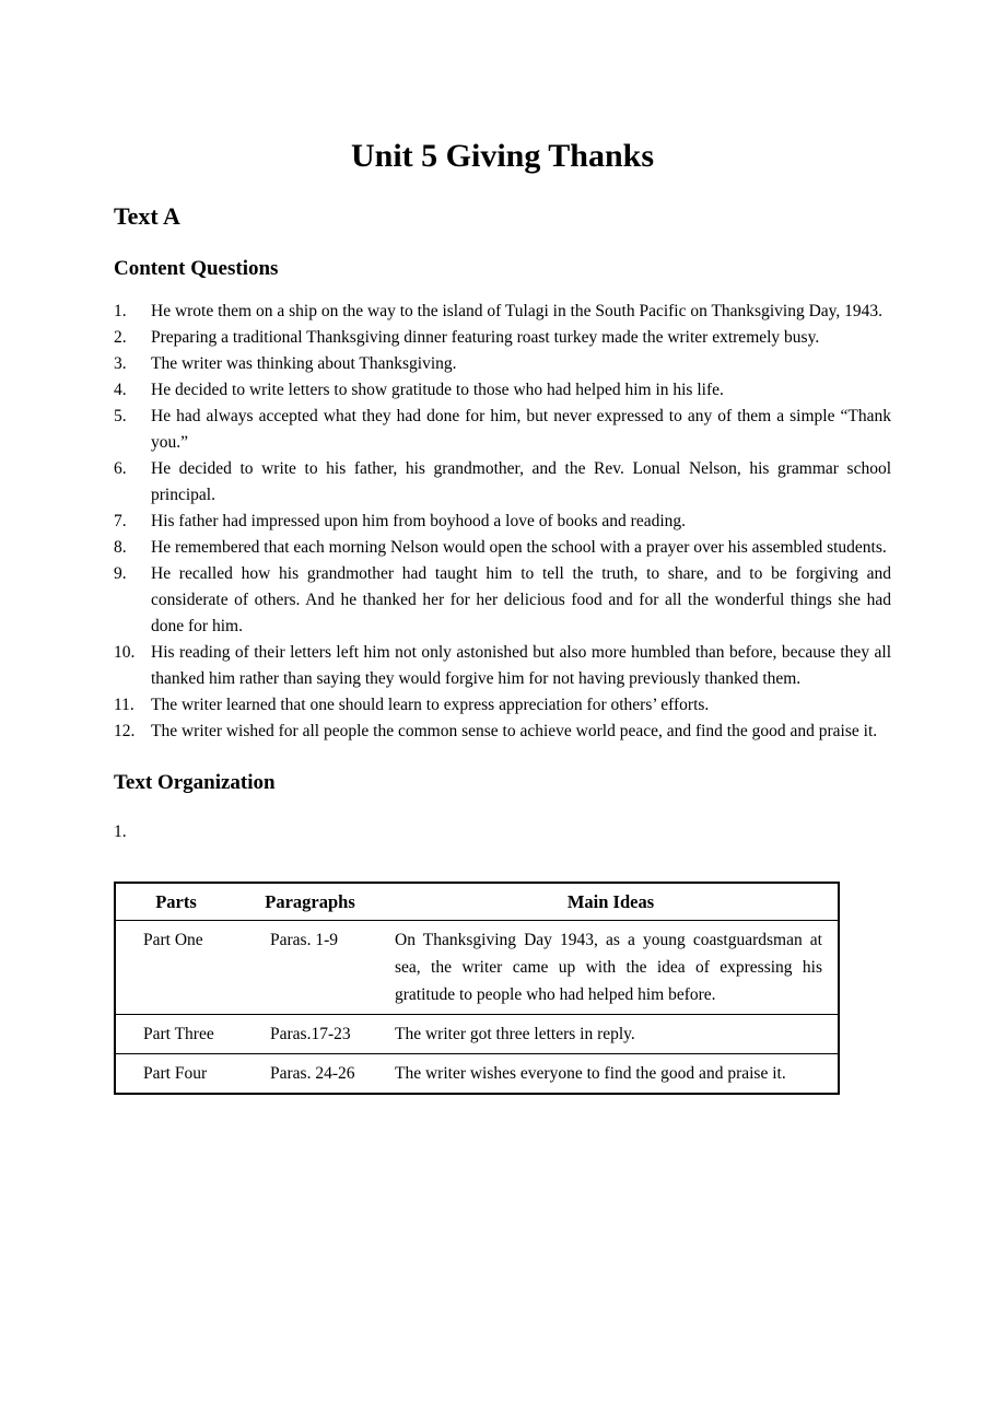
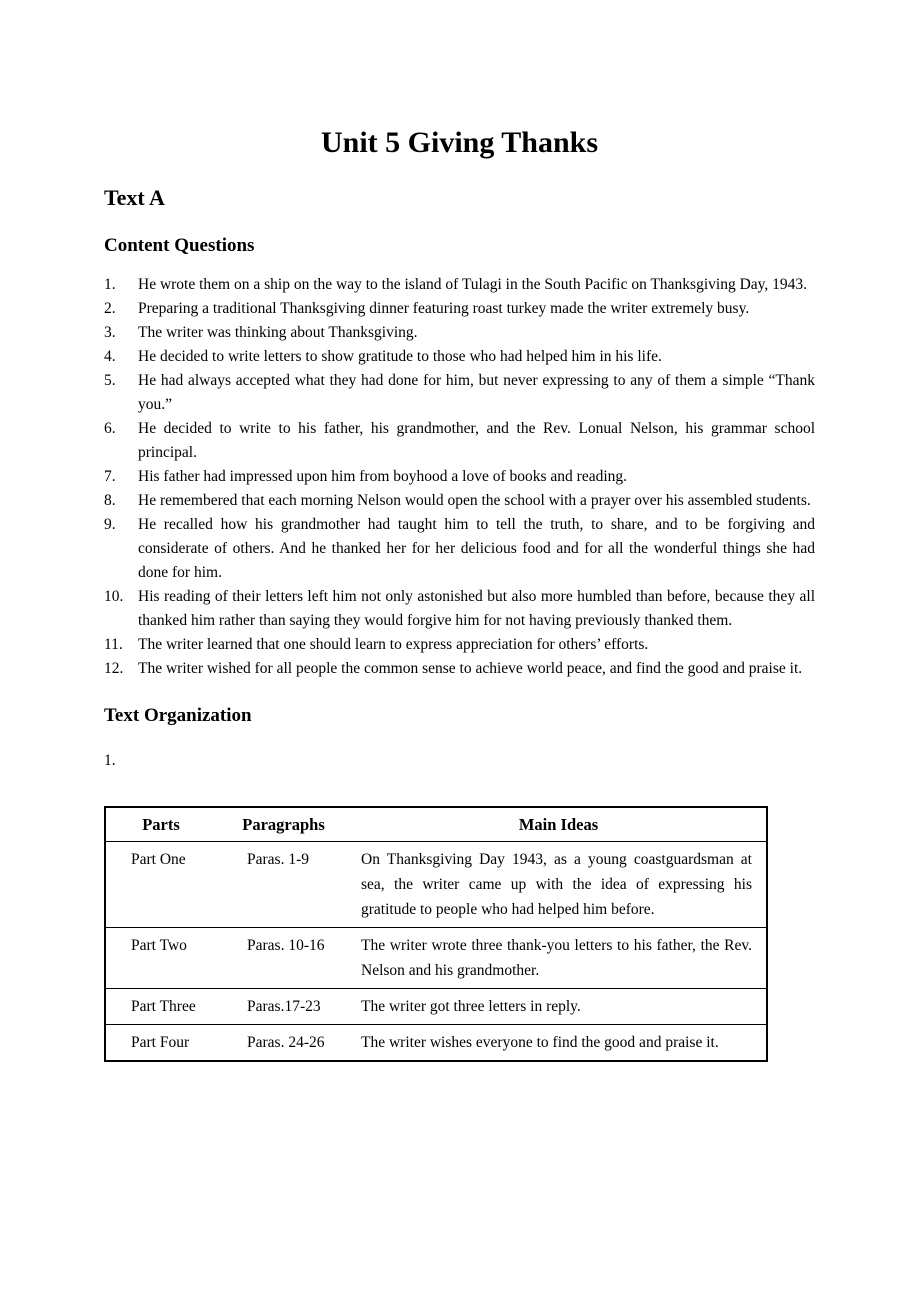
  Unit 5 Giving Thanks
  Text A
  Content Questions
  1.
  He wrote them on a ship on the way to the island of Tulagi in the South Pacific on Thanksgiving Day, 1943.
  2.
  Preparing a traditional Thanksgiving dinner featuring roast turkey made the writer extremely busy.
  3.
  The writer was thinking about Thanksgiving.
  4.
  He decided to write letters to show gratitude to those who had helped him in his life.
  5.
- He had always accepted what they had done for him, but never expressed to any of them a simple “Thank you.”
+ He had always accepted what they had done for him, but never expressing to any of them a simple “Thank you.”
  6.
  He decided to write to his father, his grandmother, and the Rev. Lonual Nelson, his grammar school principal.
  7.
  His father had impressed upon him from boyhood a love of books and reading.
  8.
  He remembered that each morning Nelson would open the school with a prayer over his assembled students.
  9.
  He recalled how his grandmother had taught him to tell the truth, to share, and to be forgiving and considerate of others. And he thanked her for her delicious food and for all the wonderful things she had done for him.
  10.
  His reading of their letters left him not only astonished but also more humbled than before, because they all thanked him rather than saying they would forgive him for not having previously thanked them.
  11.
  The writer learned that one should learn to express appreciation for others’ efforts.
  12.
  The writer wished for all people the common sense to achieve world peace, and find the good and praise it.
  Text Organization
  1.
  Parts	Paragraphs	Main Ideas
  Part One	Paras. 1-9	On Thanksgiving Day 1943, as a young coastguardsman at sea, the writer came up with the idea of expressing his gratitude to people who had helped him before.
+ Part Two	Paras. 10-16	The writer wrote three thank-you letters to his father, the Rev. Nelson and his grandmother.
  Part Three	Paras.17-23	The writer got three letters in reply.
  Part Four	Paras. 24-26	The writer wishes everyone to find the good and praise it.
